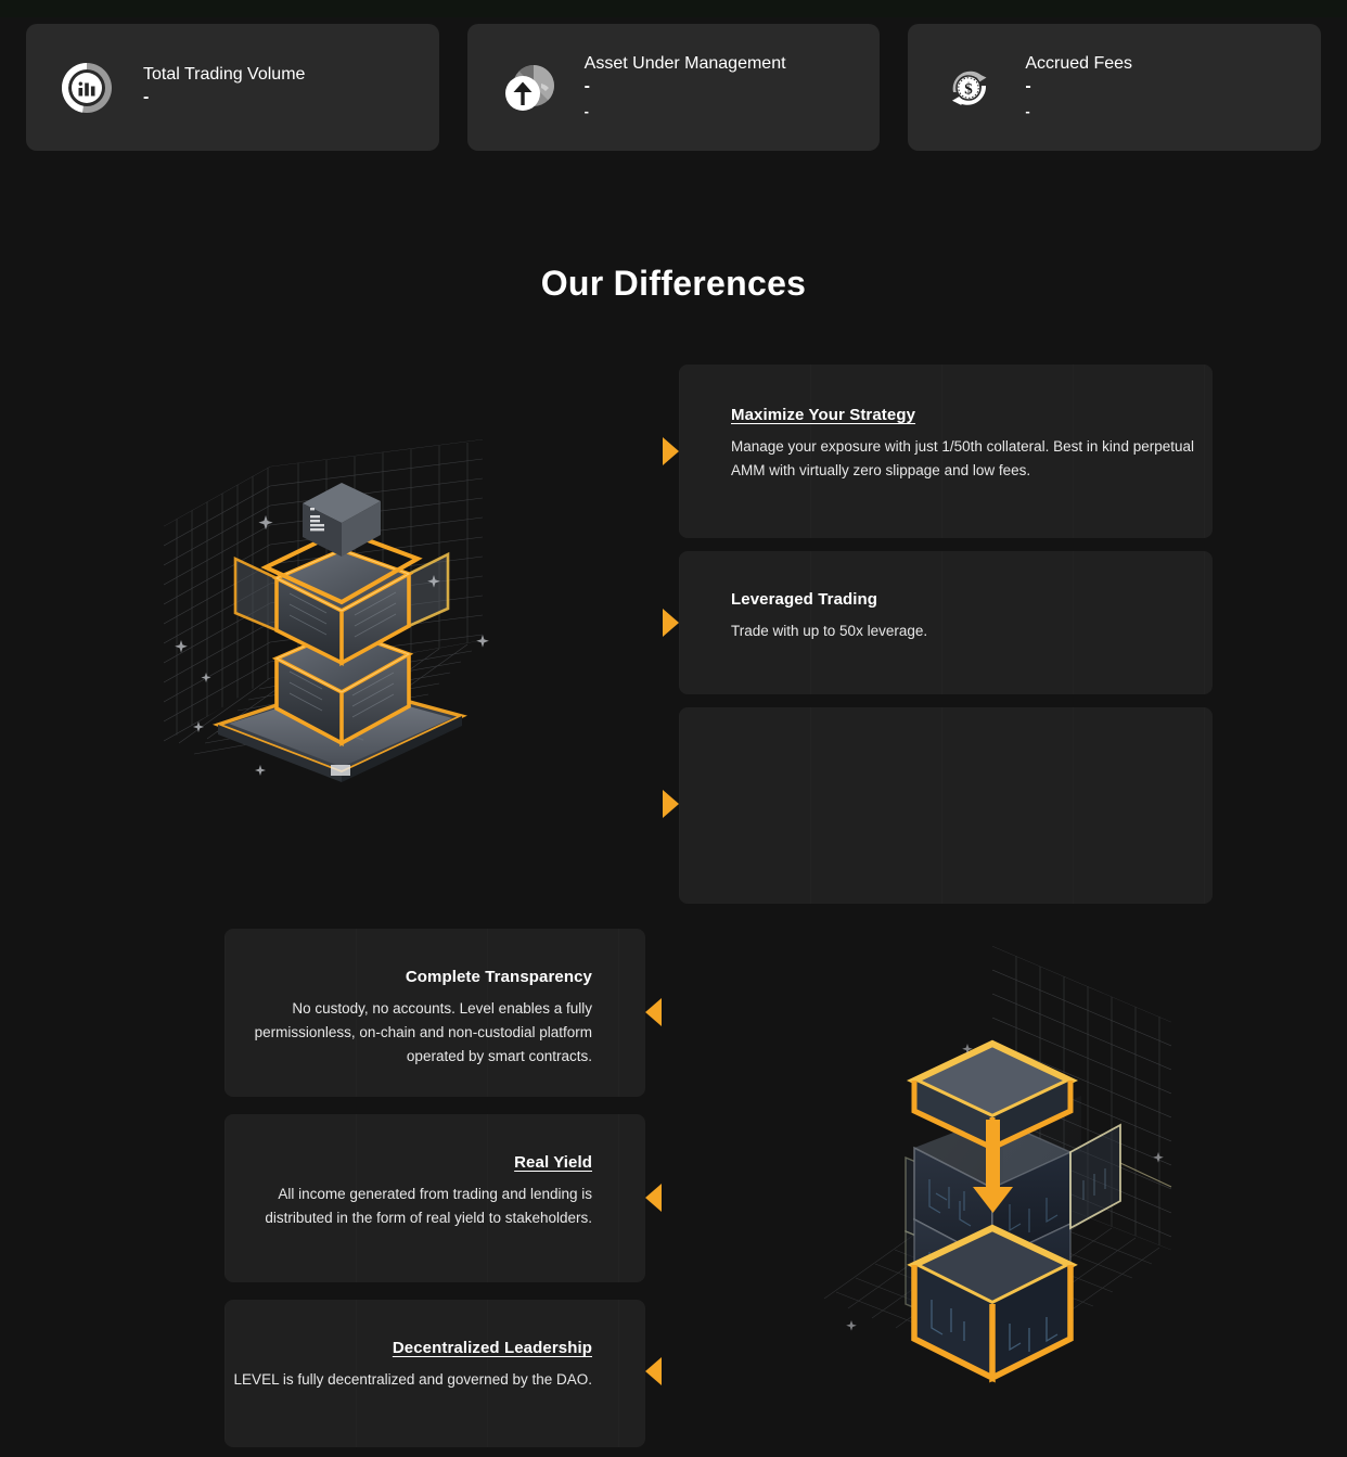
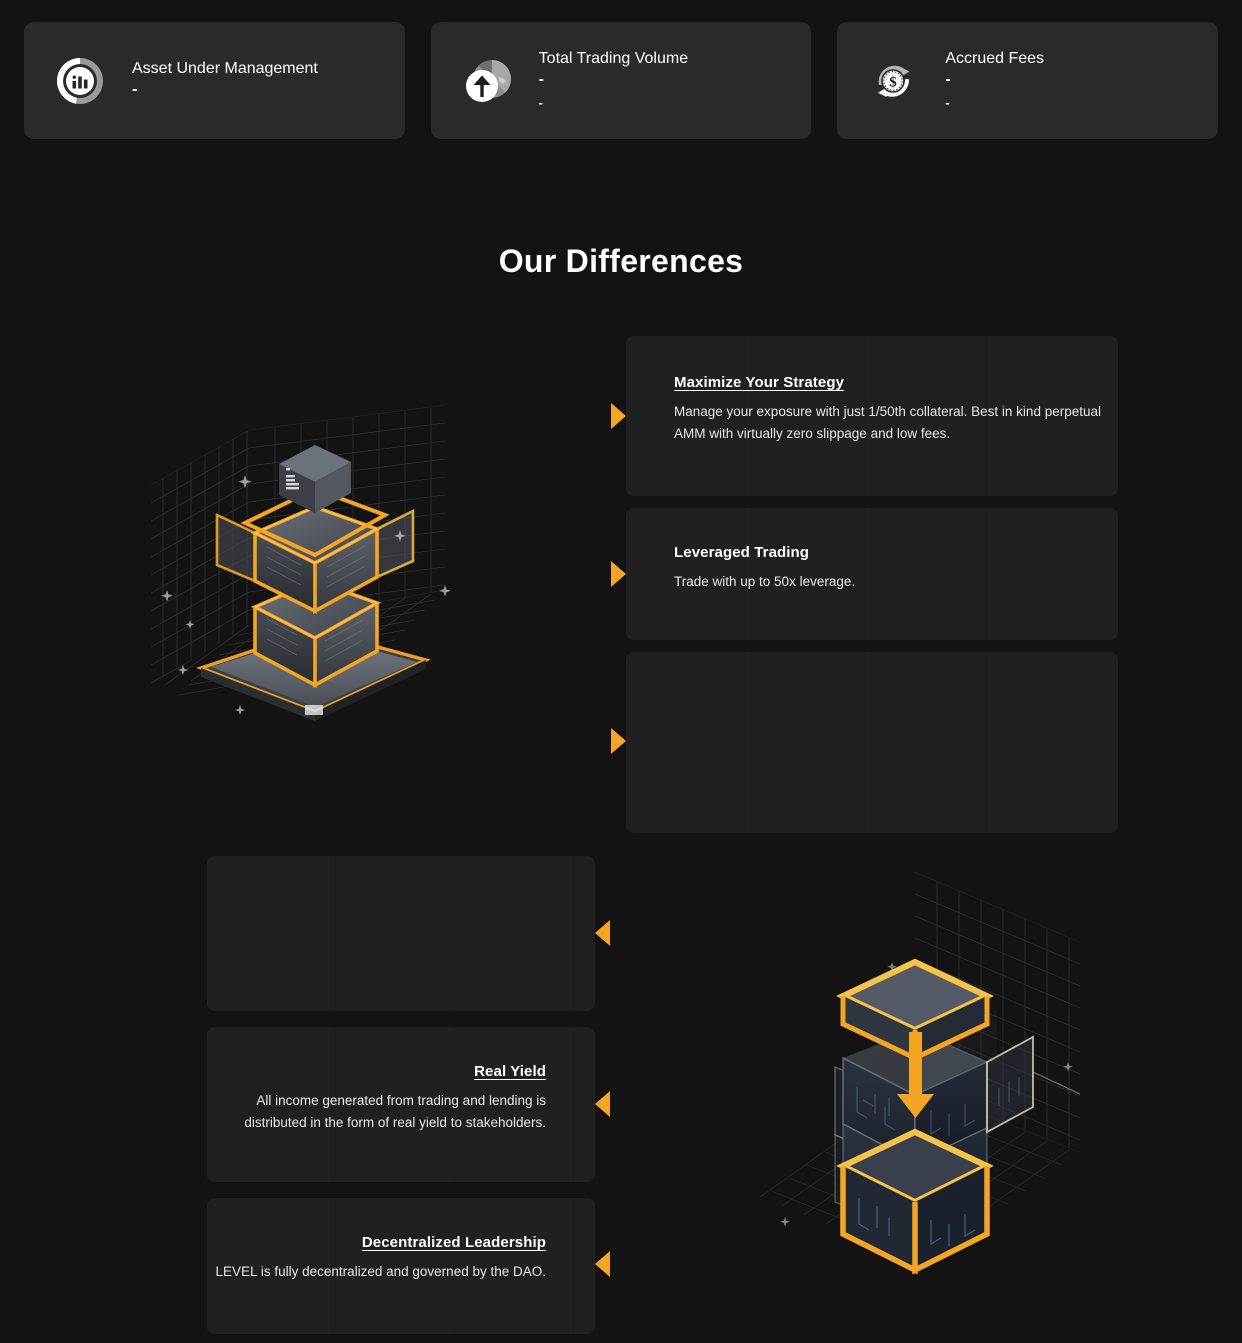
- Total Trading Volume
+ Asset Under Management
  -
- Asset Under Management
+ Total Trading Volume
  -
  -
  $
  Accrued Fees
  -
  -
  Our Differences
  Maximize Your Strategy
  Manage your exposure with just 1/50th collateral. Best in kind perpetual AMM with virtually zero slippage and low fees.
  Leveraged Trading
  Trade with up to 50x leverage.
- Complete Transparency
- No custody, no accounts. Level enables a fully permissionless, on-chain and non-custodial platform operated by smart contracts.
  Real Yield
  All income generated from trading and lending is distributed in the form of real yield to stakeholders.
  Decentralized Leadership
  LEVEL is fully decentralized and governed by the DAO.
